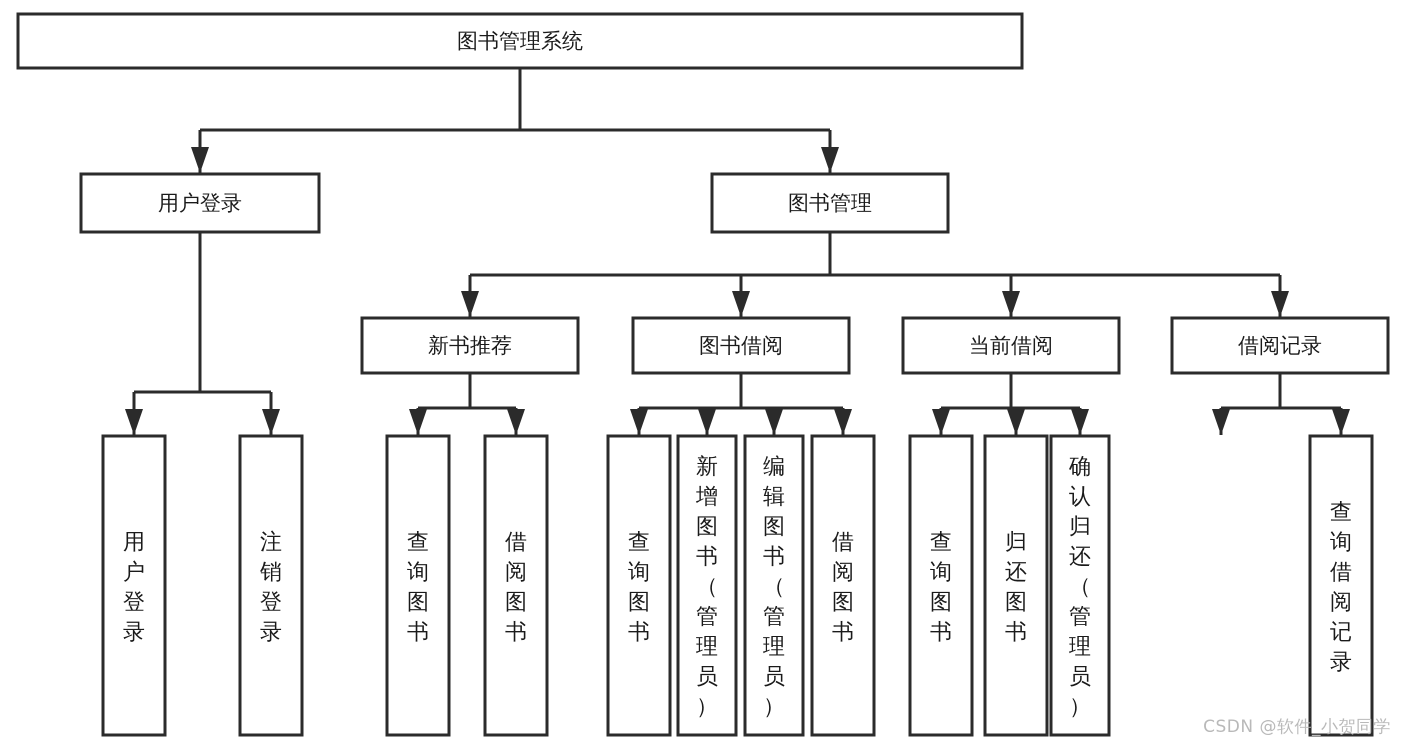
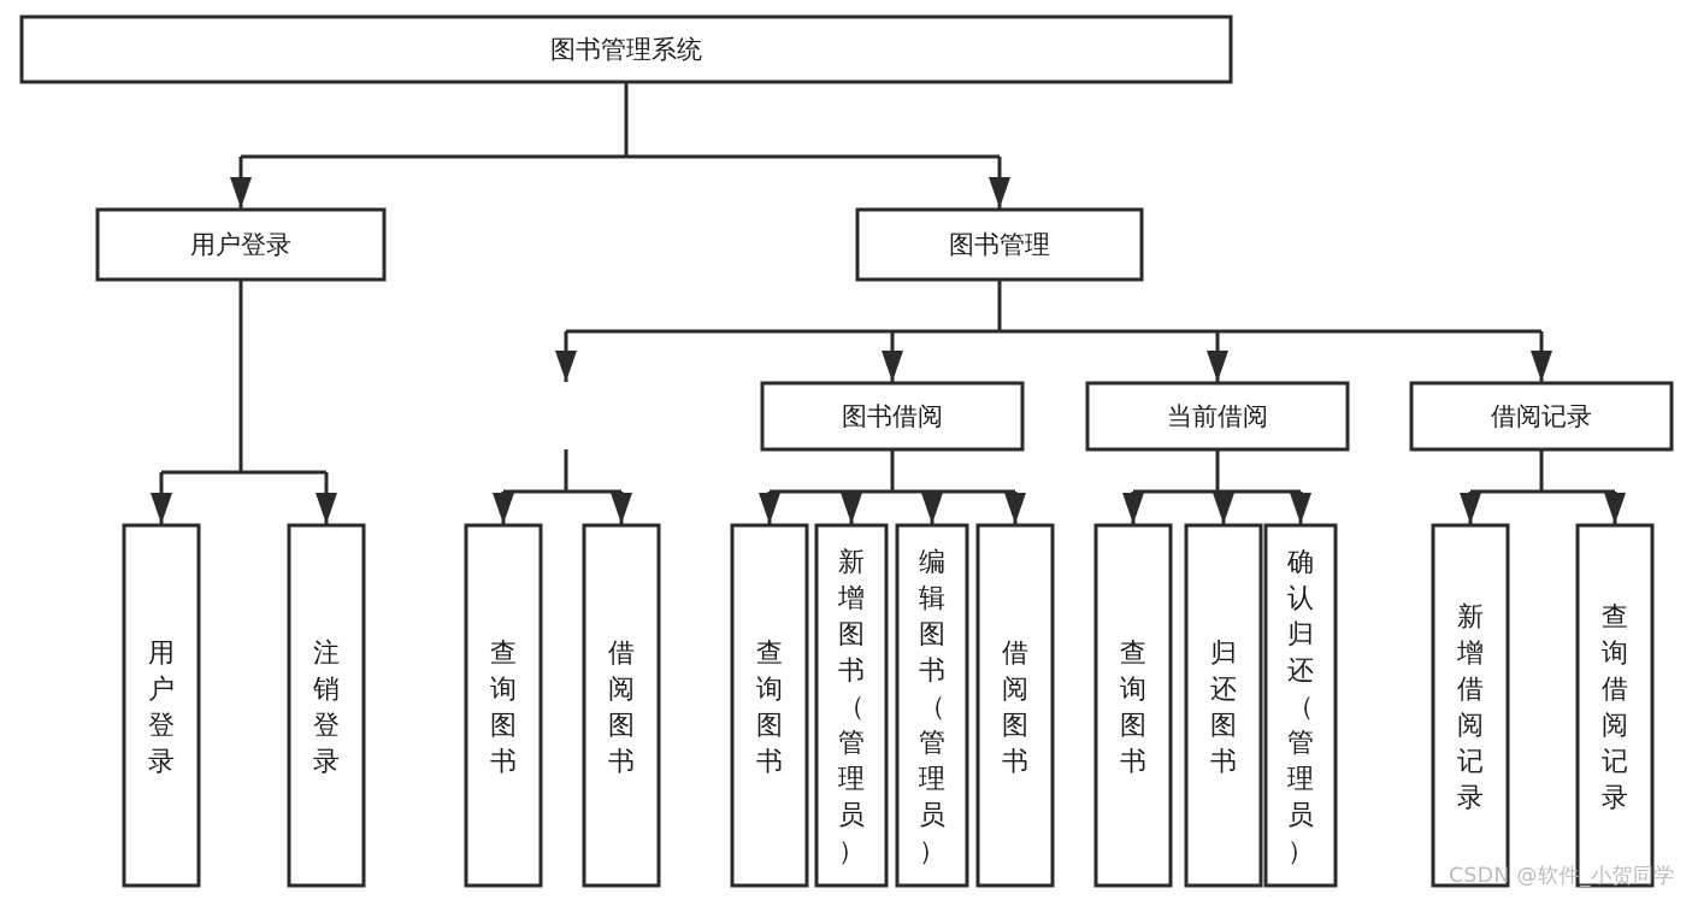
  图书管理系统
  用户登录
  图书管理
- 新书推荐
  图书借阅
  当前借阅
  借阅记录
  用户登录
  注销登录
  查询图书
  借阅图书
  查询图书
  新增图书（管理员）
  编辑图书（管理员）
  借阅图书
  查询图书
  归还图书
  确认归还（管理员）
+ 新增借阅记录
  查询借阅记录
  CSDN @软件_小贺同学
